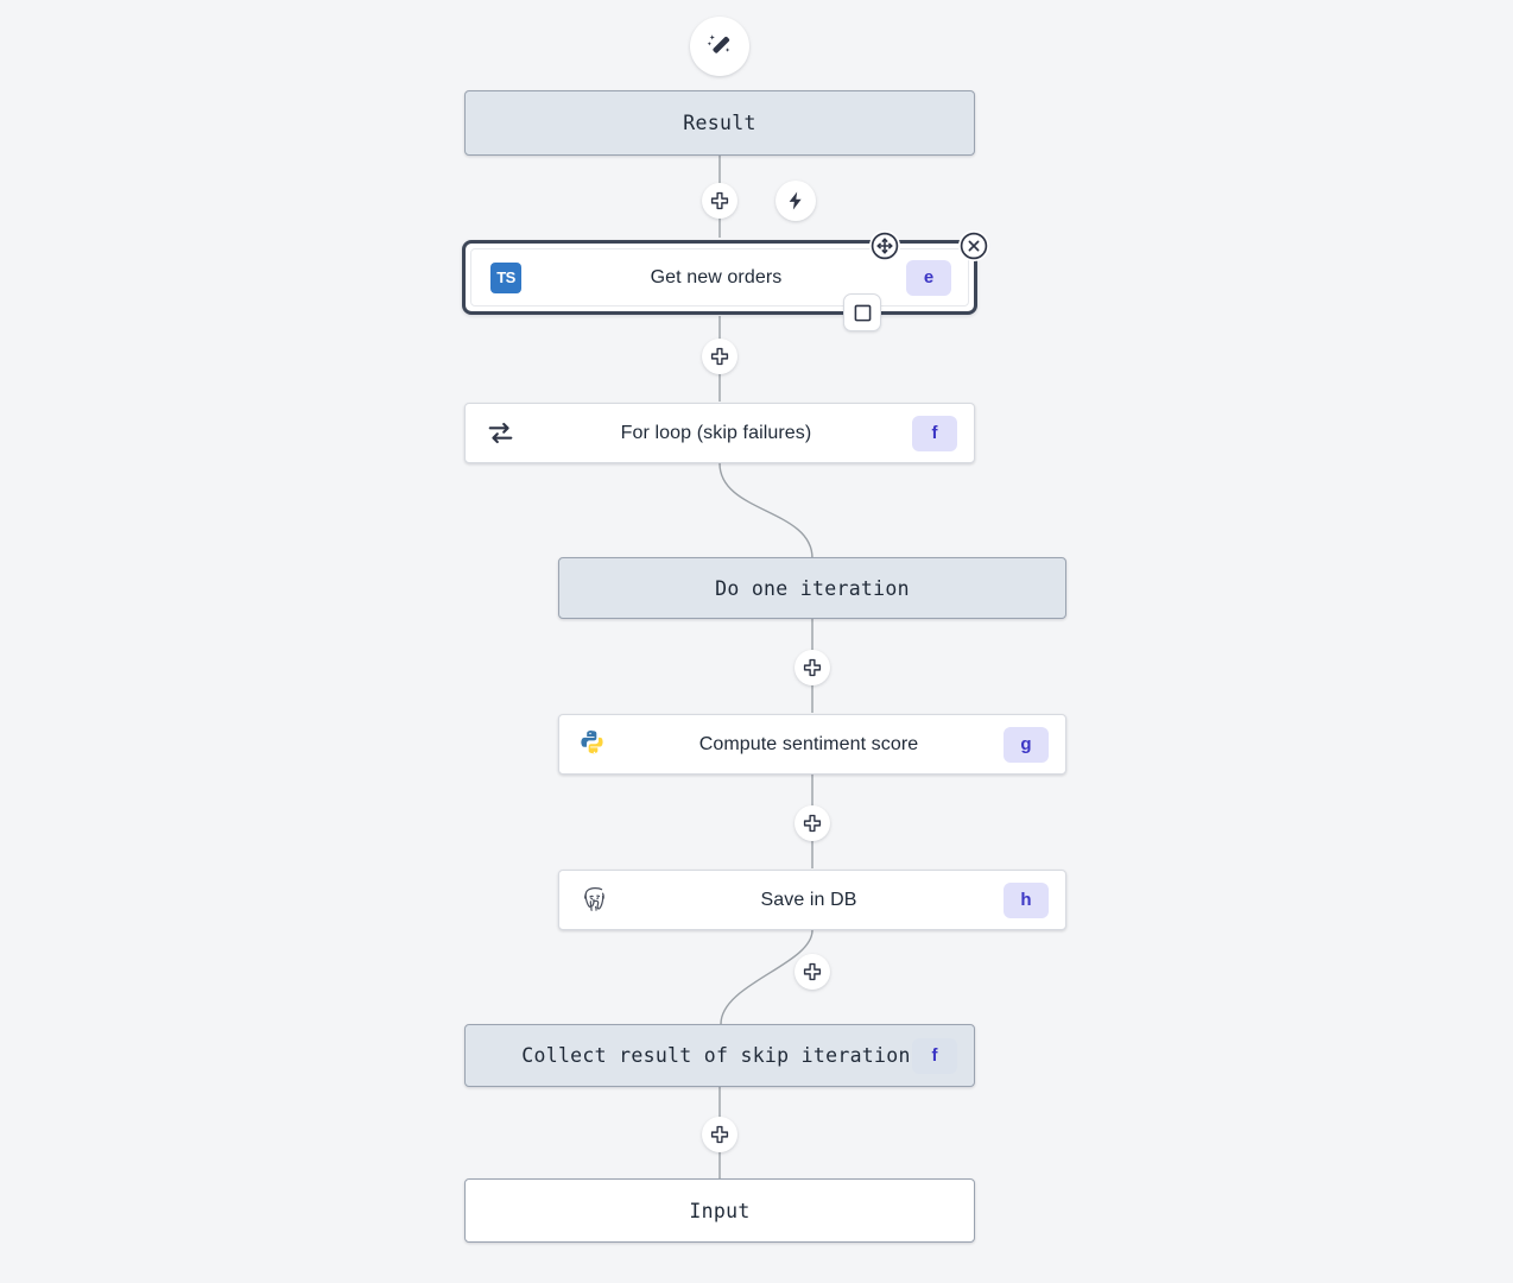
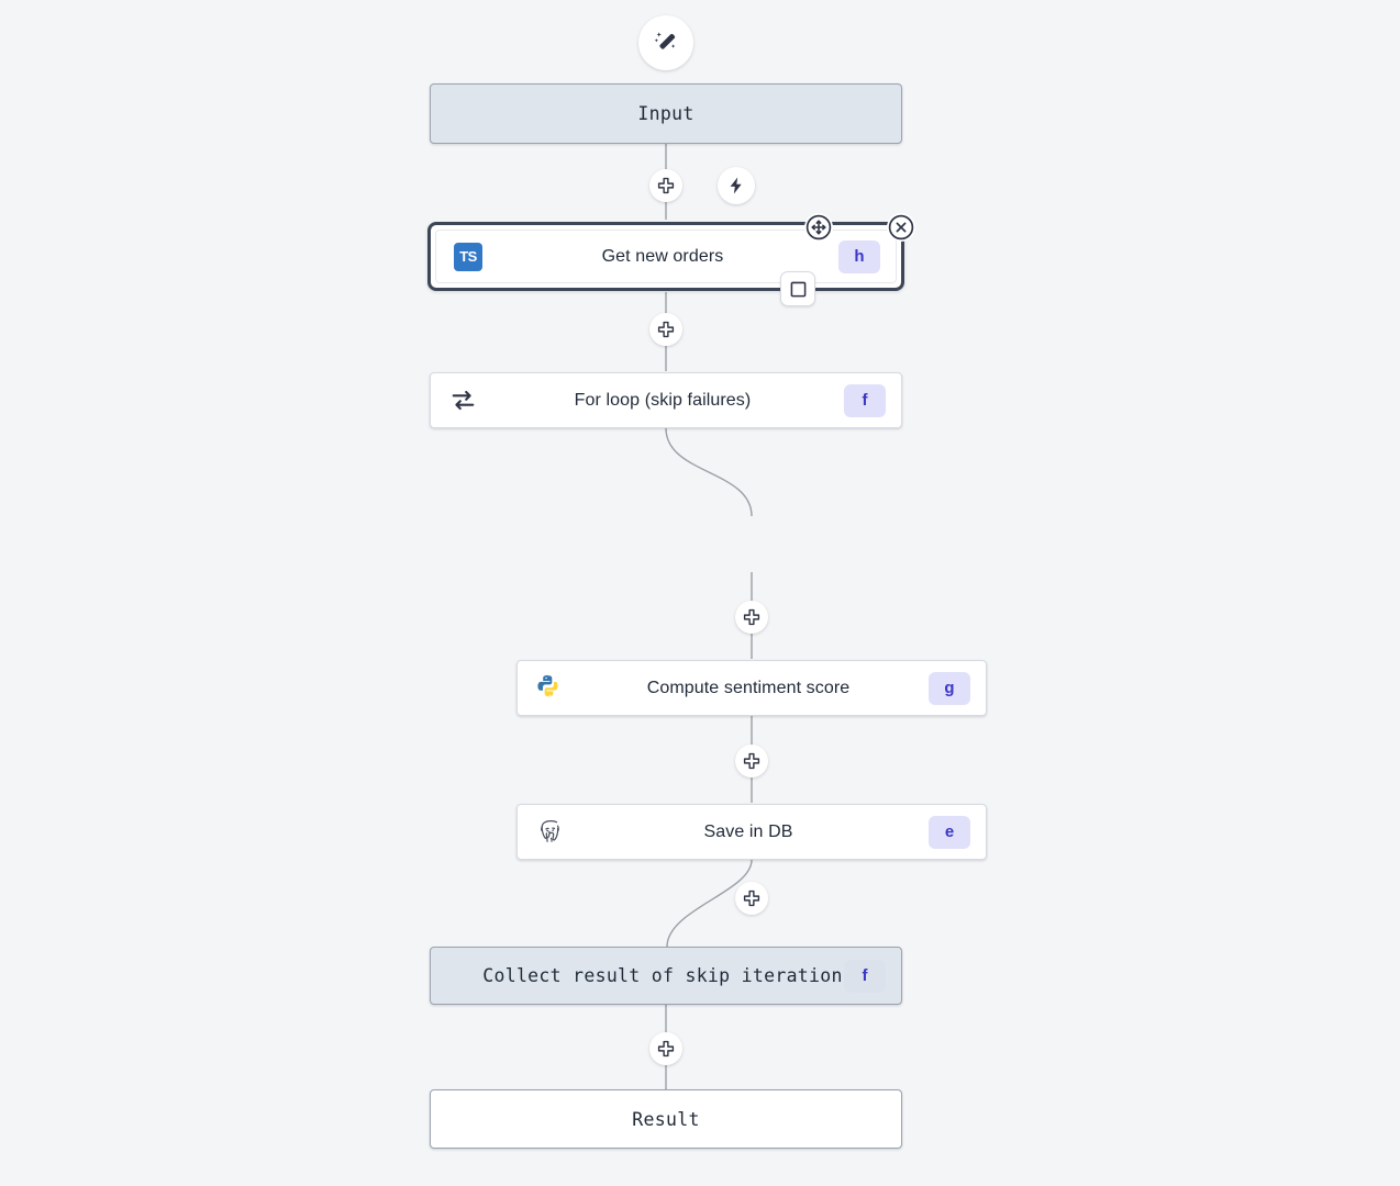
- Result
+ Input
  TS
  Get new orders
- e
+ h
  For loop (skip failures)
  f
- Do one iteration
  Compute sentiment score
  g
  Save in DB
- h
+ e
  Collect result of skip iteration
  f
- Input
+ Result
